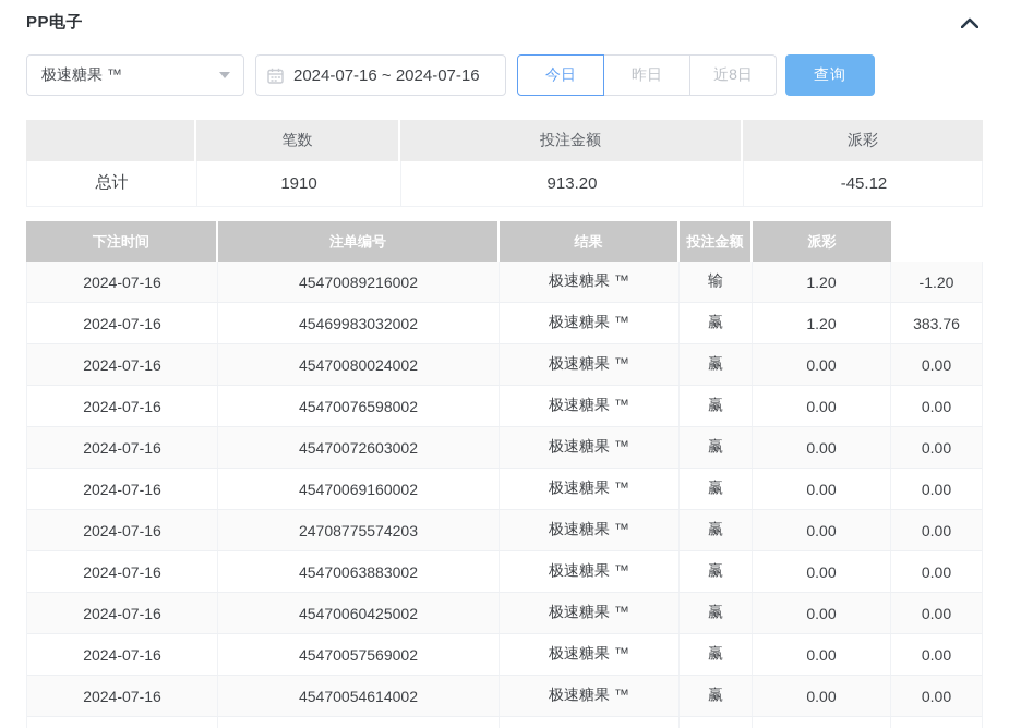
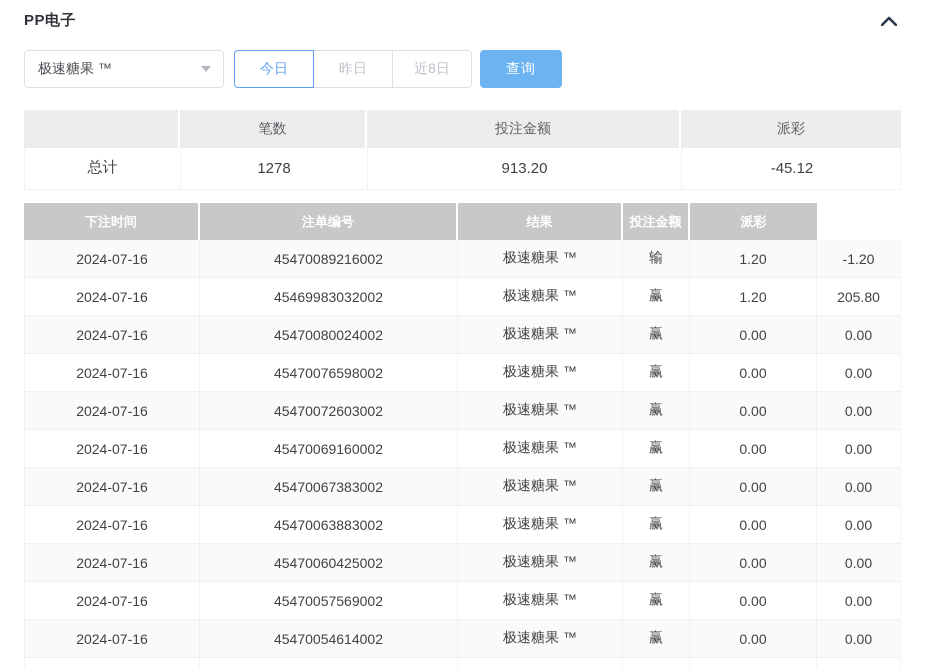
  PP电子
  极速糖果 ™
- 2024-07-16 ~ 2024-07-16
  今日
  昨日
  近8日
  查询
  笔数
  投注金额
  派彩
  总计
- 1910
+ 1278
  913.20
  -45.12
  下注时间
  注单编号
  结果
  投注金额
  派彩
  2024-07-16
  45470089216002
  极速糖果 ™
  输
  1.20
  -1.20
  2024-07-16
  45469983032002
  极速糖果 ™
  赢
  1.20
- 383.76
+ 205.80
  2024-07-16
  45470080024002
  极速糖果 ™
  赢
  0.00
  0.00
  2024-07-16
  45470076598002
  极速糖果 ™
  赢
  0.00
  0.00
  2024-07-16
  45470072603002
  极速糖果 ™
  赢
  0.00
  0.00
  2024-07-16
  45470069160002
  极速糖果 ™
  赢
  0.00
  0.00
  2024-07-16
- 24708775574203
+ 45470067383002
  极速糖果 ™
  赢
  0.00
  0.00
  2024-07-16
  45470063883002
  极速糖果 ™
  赢
  0.00
  0.00
  2024-07-16
  45470060425002
  极速糖果 ™
  赢
  0.00
  0.00
  2024-07-16
  45470057569002
  极速糖果 ™
  赢
  0.00
  0.00
  2024-07-16
  45470054614002
  极速糖果 ™
  赢
  0.00
  0.00
